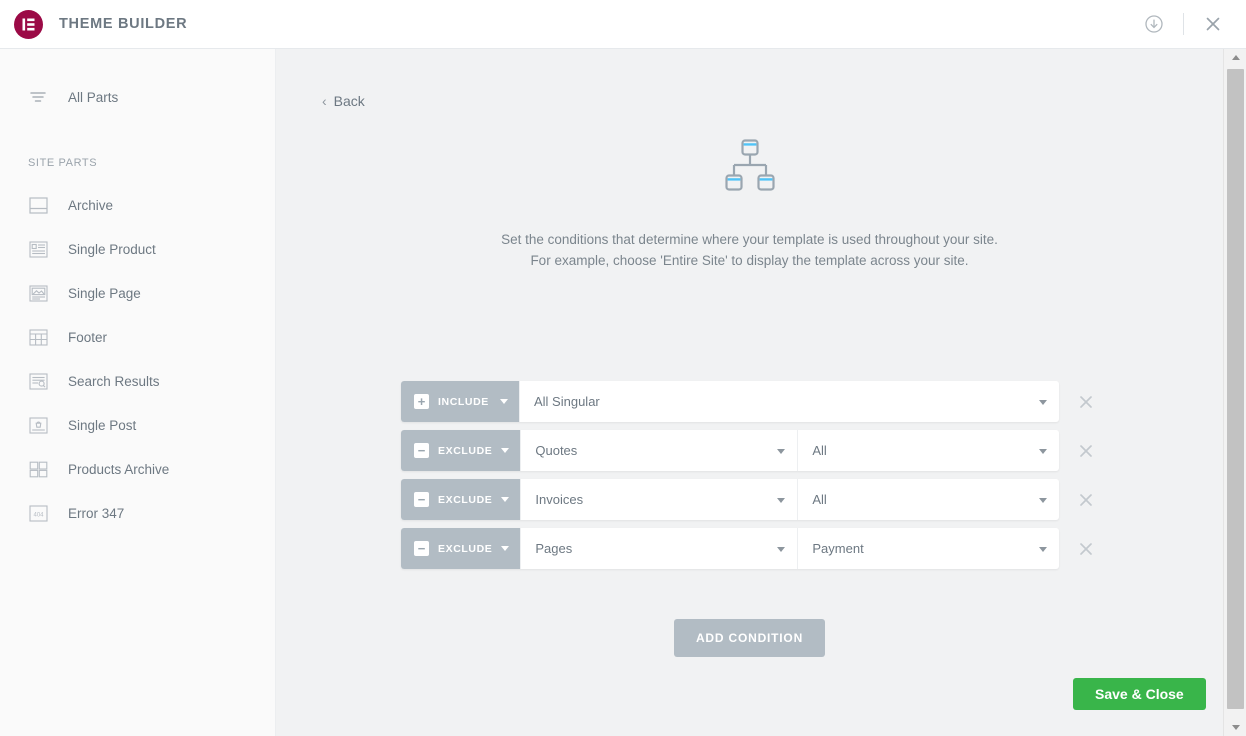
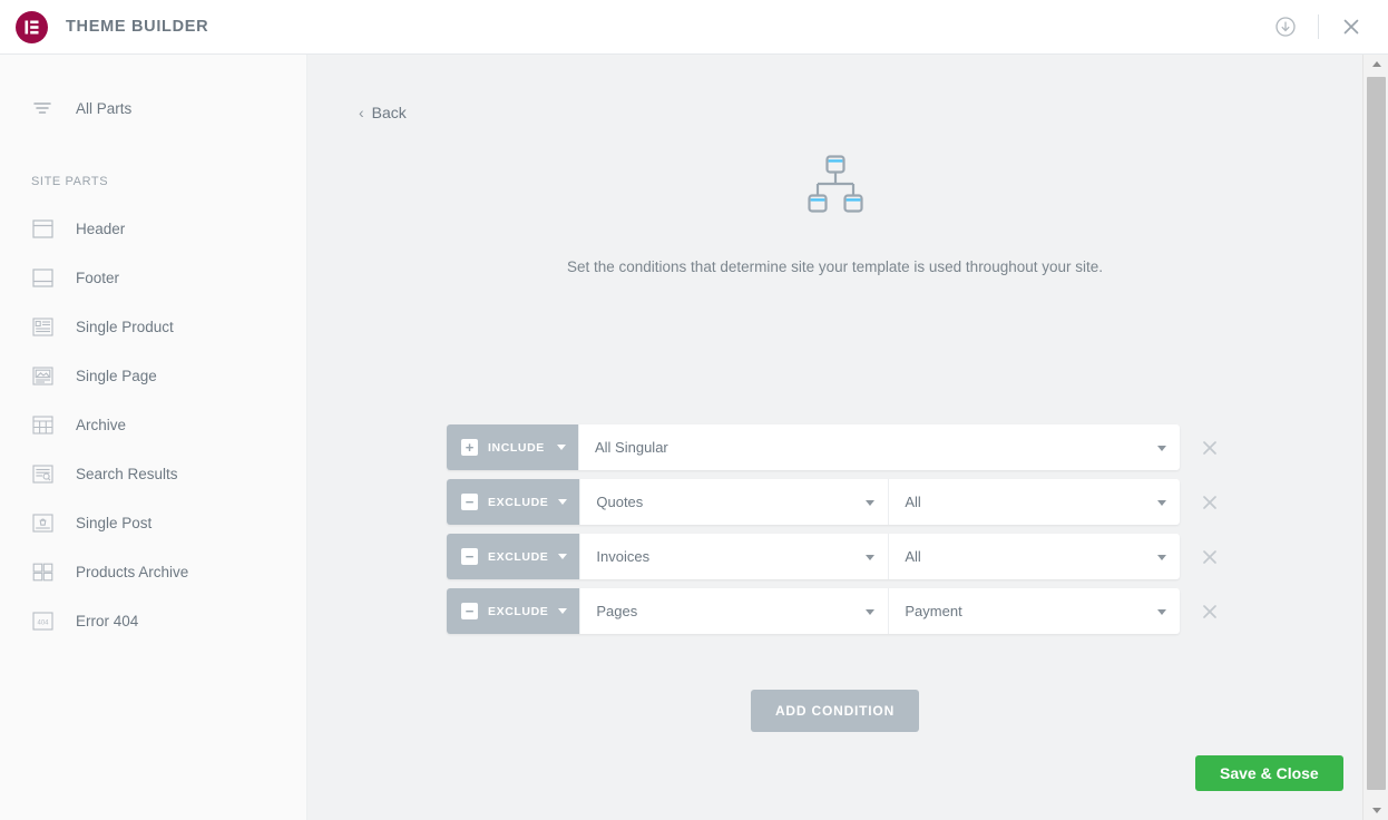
  THEME BUILDER
  All Parts
  SITE PARTS
+ Header
- Archive
+ Footer
  Single Product
  Single Page
- Footer
+ Archive
  Search Results
  Single Post
  Products Archive
- Error 347
+ Error 404
  ‹
  Back
- Set the conditions that determine where your template is used throughout your site.
+ Set the conditions that determine site your template is used throughout your site.
- For example, choose 'Entire Site' to display the template across your site.
  +
  INCLUDE
  All Singular
  −
  EXCLUDE
  Quotes
  All
  −
  EXCLUDE
  Invoices
  All
  −
  EXCLUDE
  Pages
  Payment
  ADD CONDITION
  Save & Close
